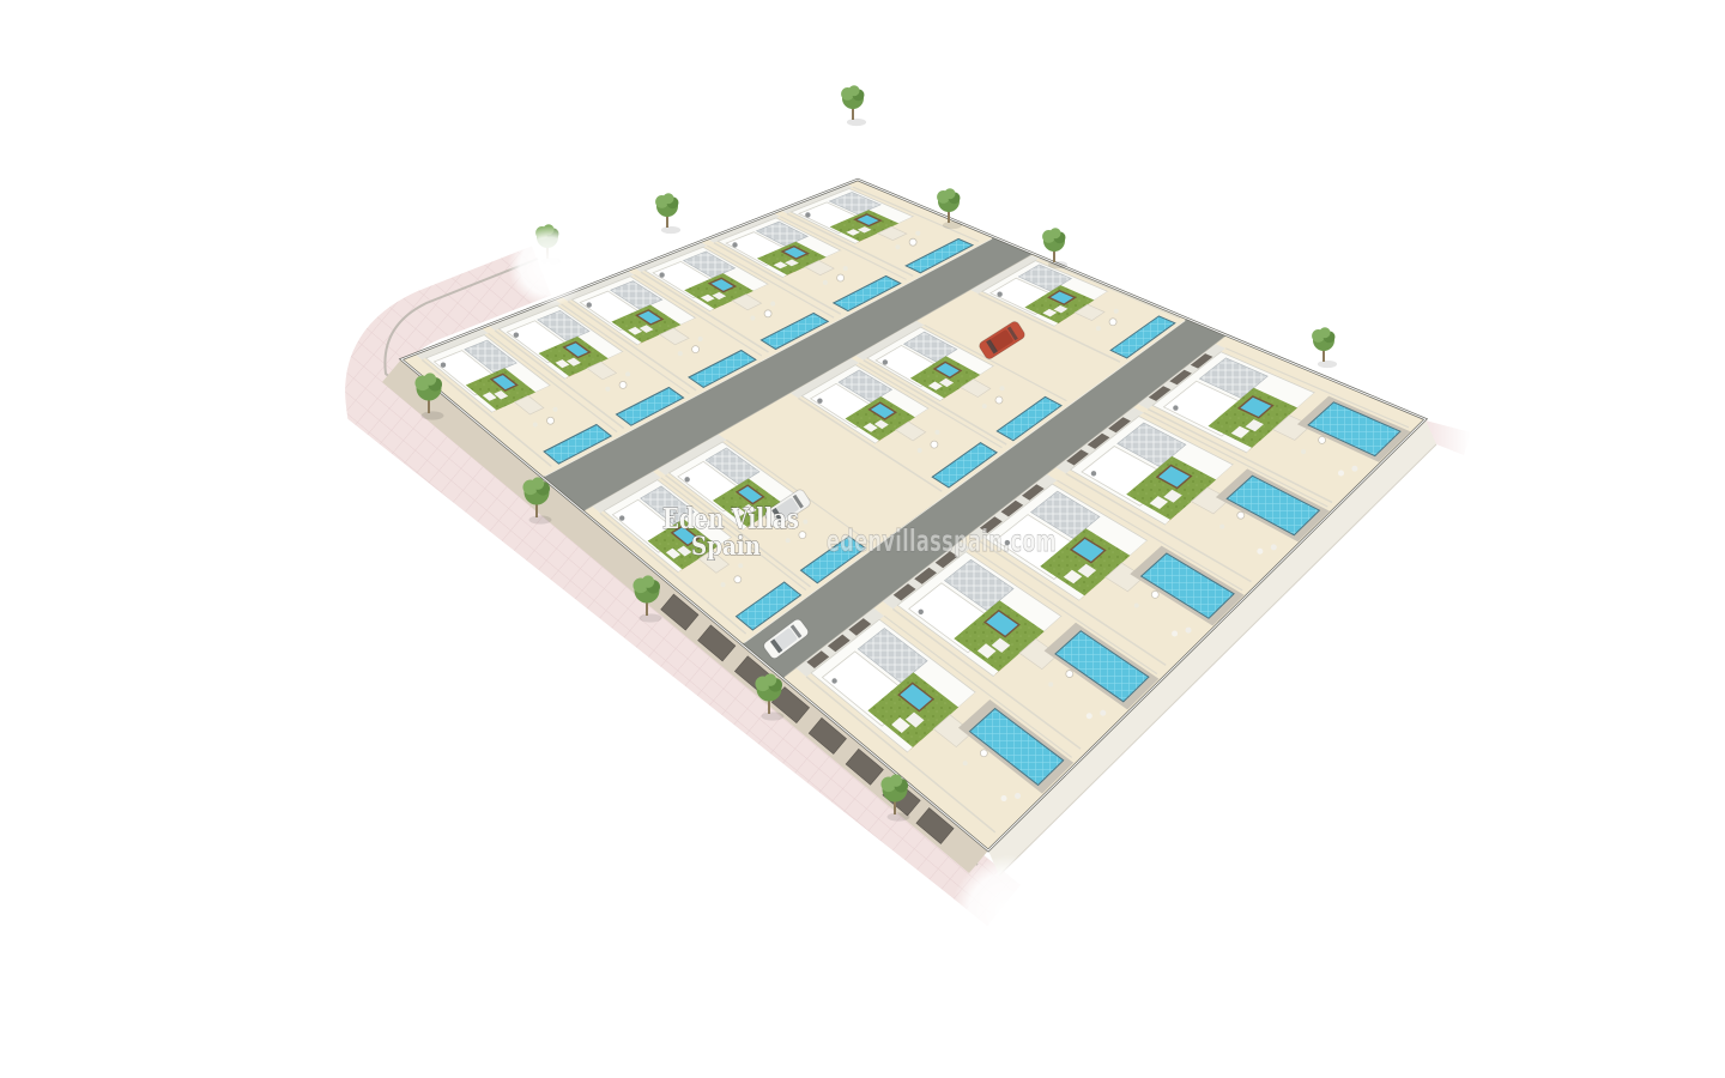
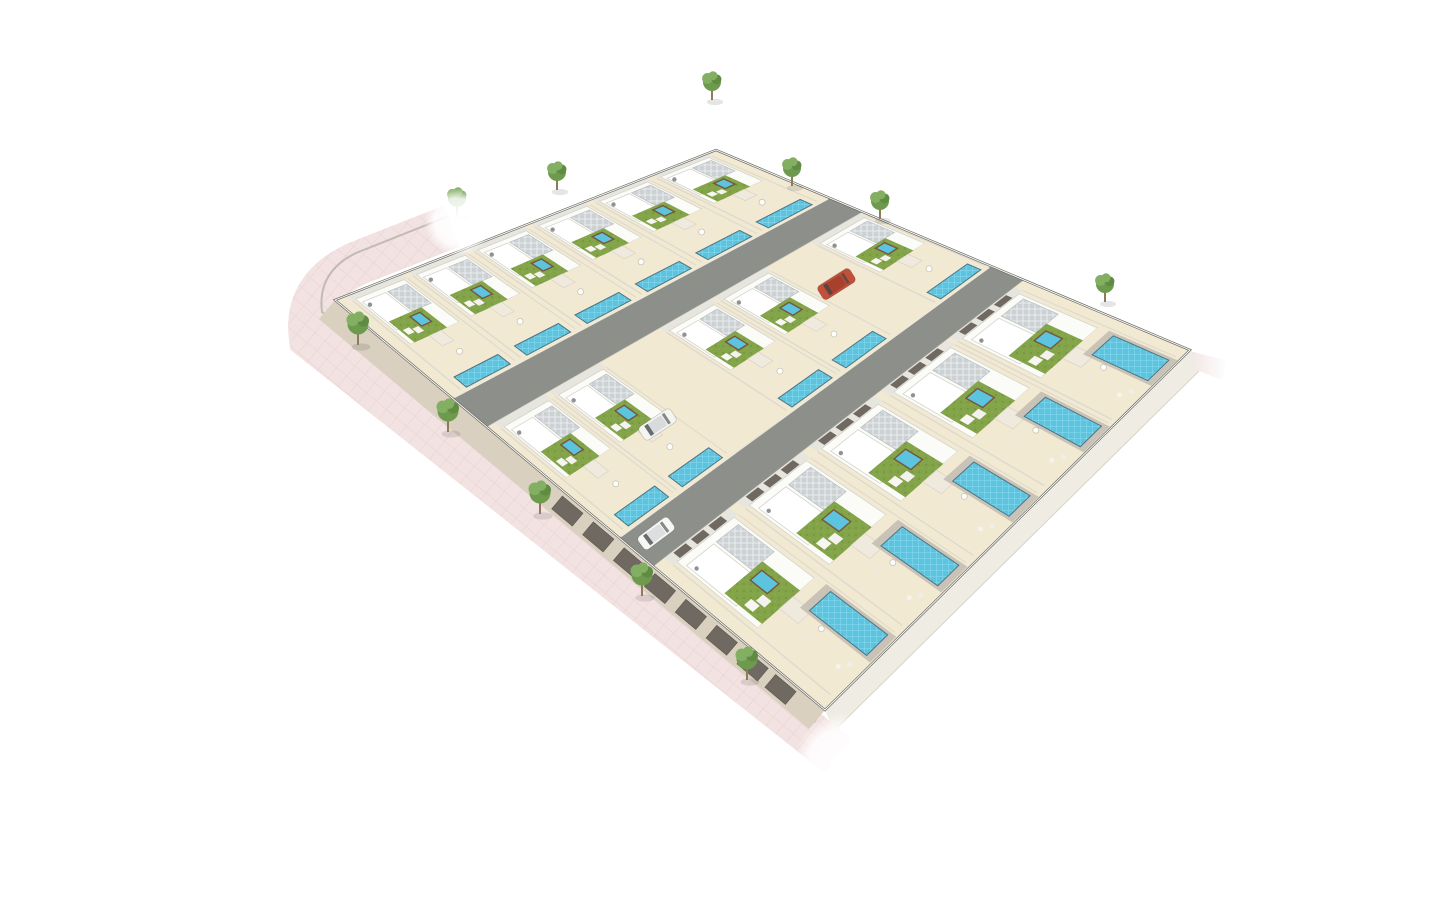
- Eden Villas
- Spain
- edenvillasspain.com
